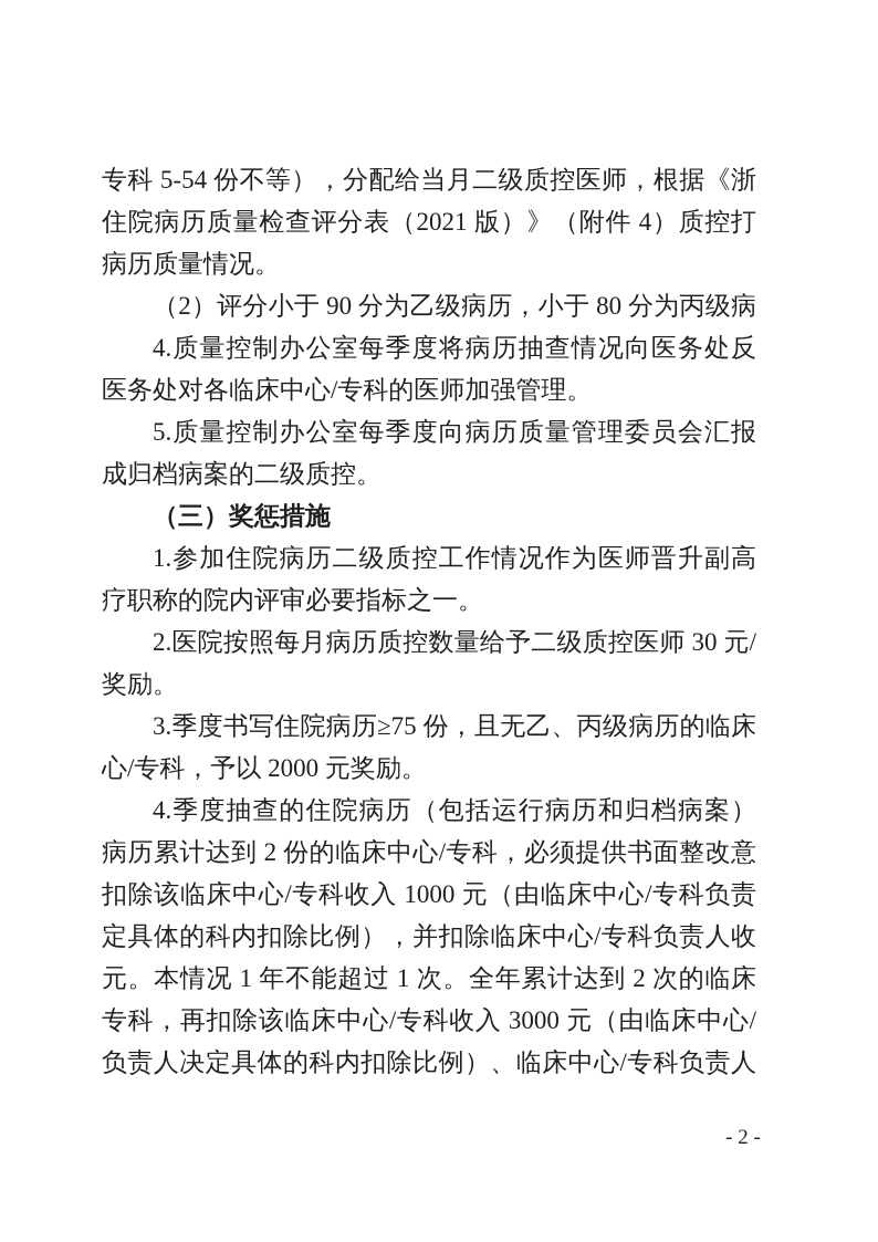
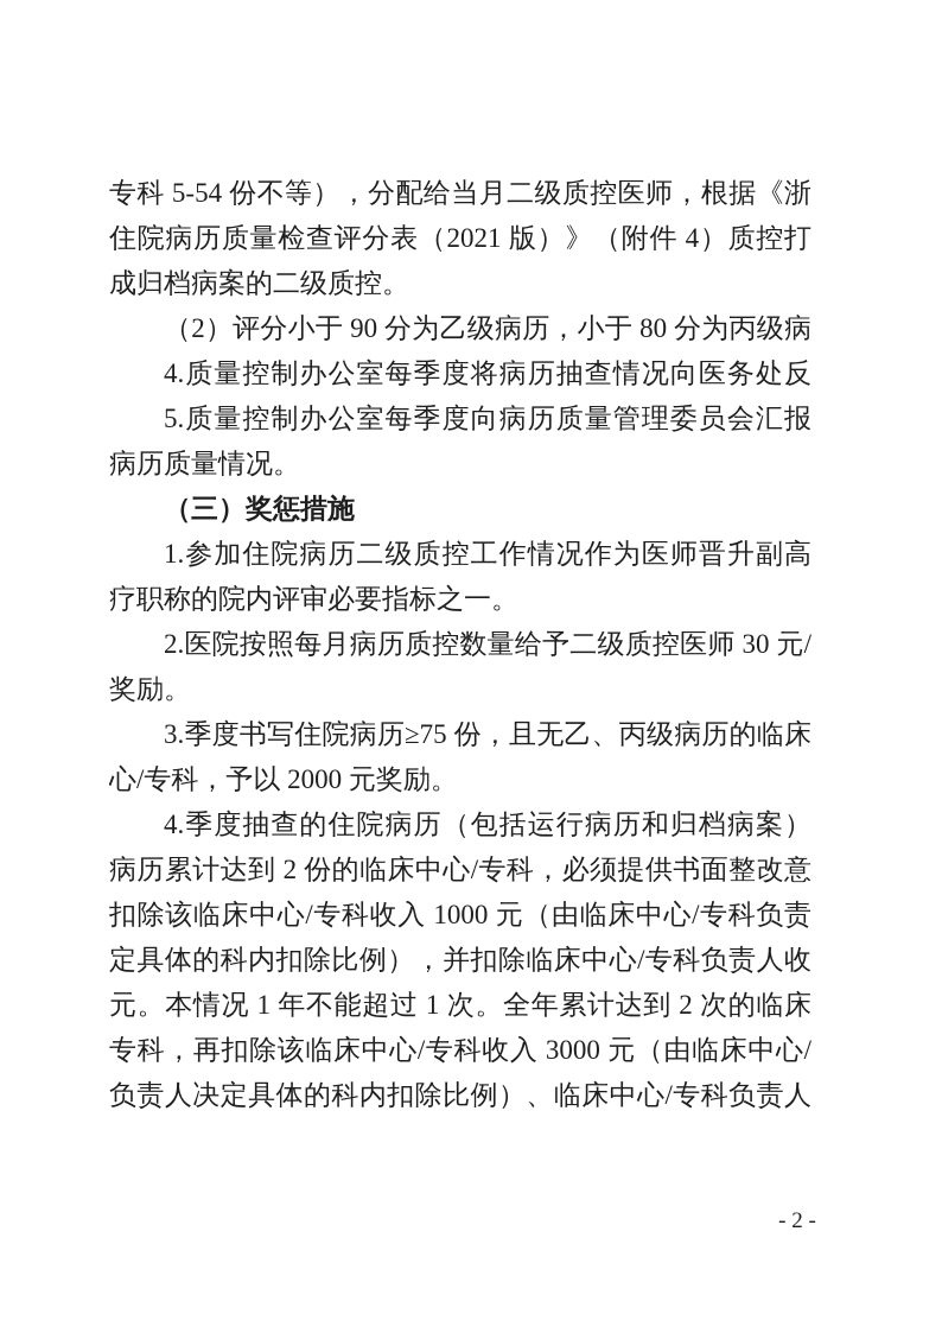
  专科 5-54 份不等），分配给当月二级质控医师，根据《浙
  住院病历质量检查评分表（2021 版）》（附件 4）质控打
- 病历质量情况。
+ 成归档病案的二级质控。
  （2）评分小于 90 分为乙级病历，小于 80 分为丙级病
  4.质量控制办公室每季度将病历抽查情况向医务处反
- 医务处对各临床中心/专科的医师加强管理。
  5.质量控制办公室每季度向病历质量管理委员会汇报
- 成归档病案的二级质控。
+ 病历质量情况。
  （三）奖惩措施
  1.参加住院病历二级质控工作情况作为医师晋升副高
  疗职称的院内评审必要指标之一。
  2.医院按照每月病历质控数量给予二级质控医师 30 元/
  奖励。
  3.季度书写住院病历≥75 份，且无乙、丙级病历的临床
  心/专科，予以 2000 元奖励。
  4.季度抽查的住院病历（包括运行病历和归档病案）
  病历累计达到 2 份的临床中心/专科，必须提供书面整改意
  扣除该临床中心/专科收入 1000 元（由临床中心/专科负责
  定具体的科内扣除比例），并扣除临床中心/专科负责人收
  元。本情况 1 年不能超过 1 次。全年累计达到 2 次的临床
  专科，再扣除该临床中心/专科收入 3000 元（由临床中心/
  负责人决定具体的科内扣除比例）、临床中心/专科负责人
  - 2 -
